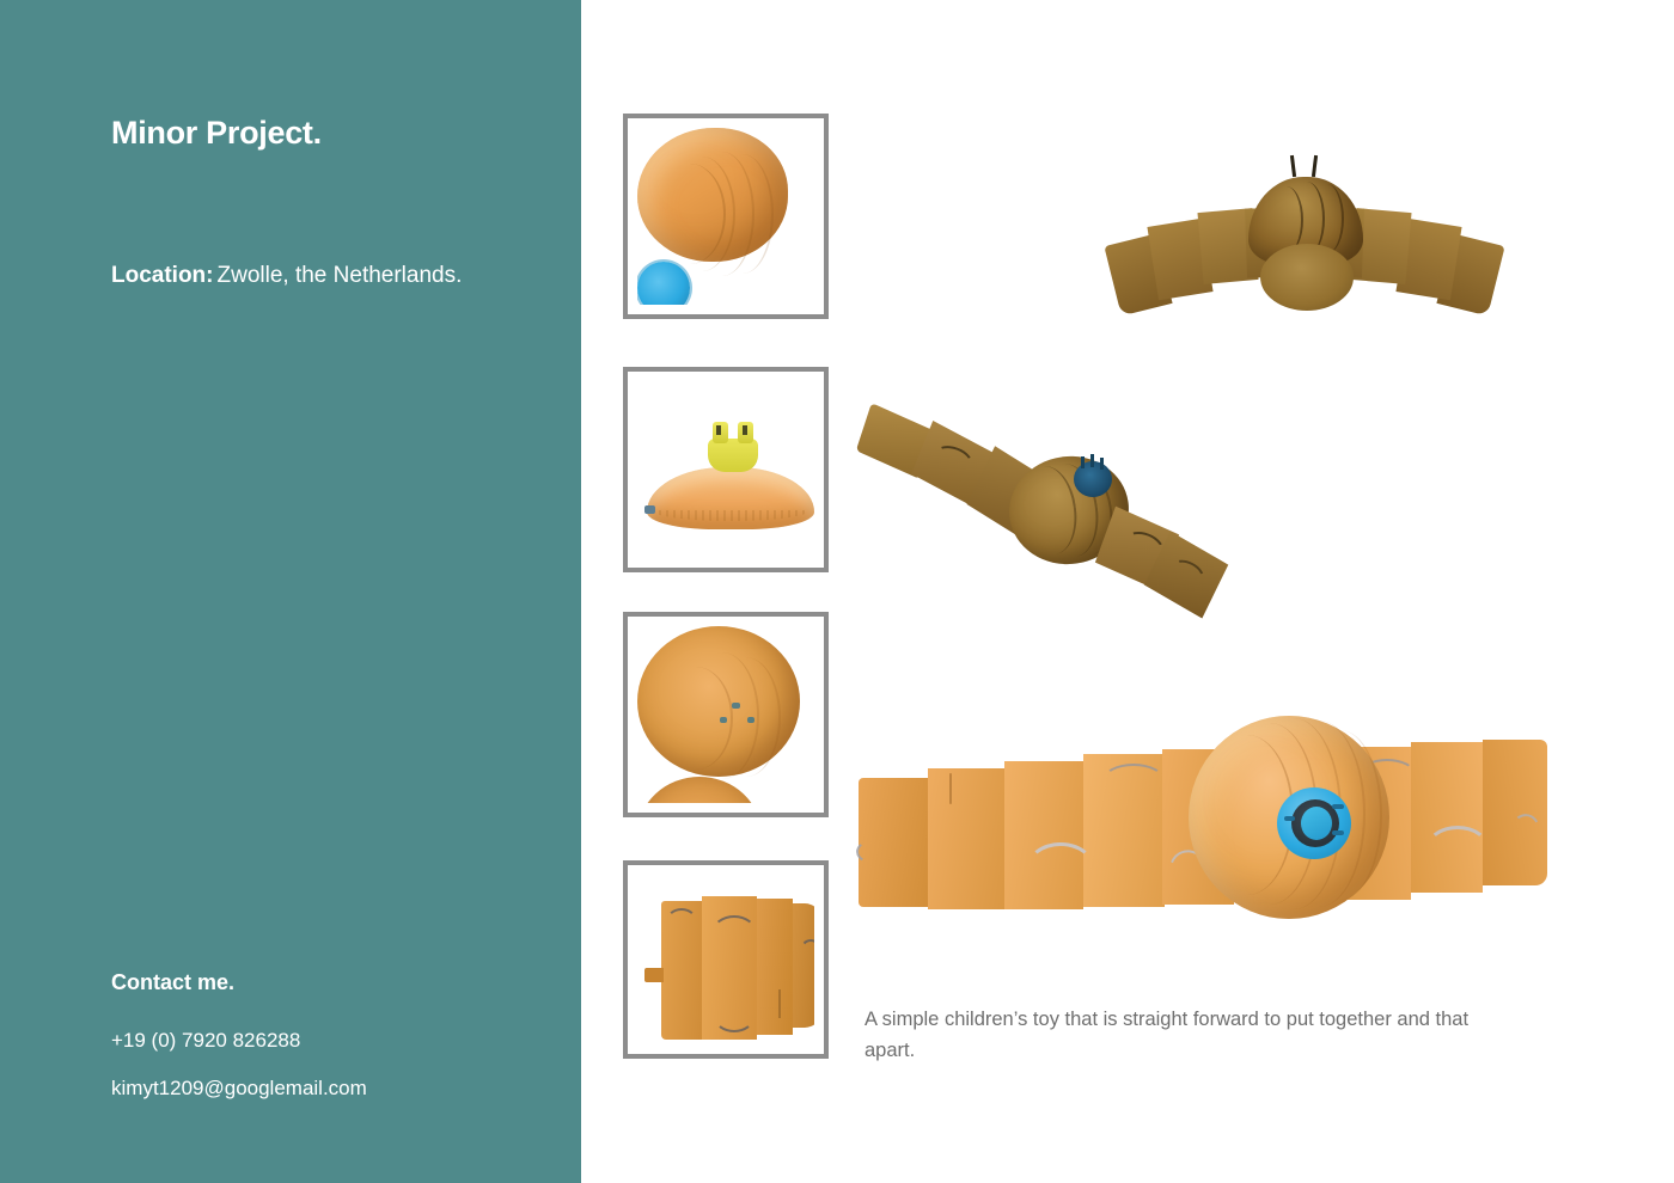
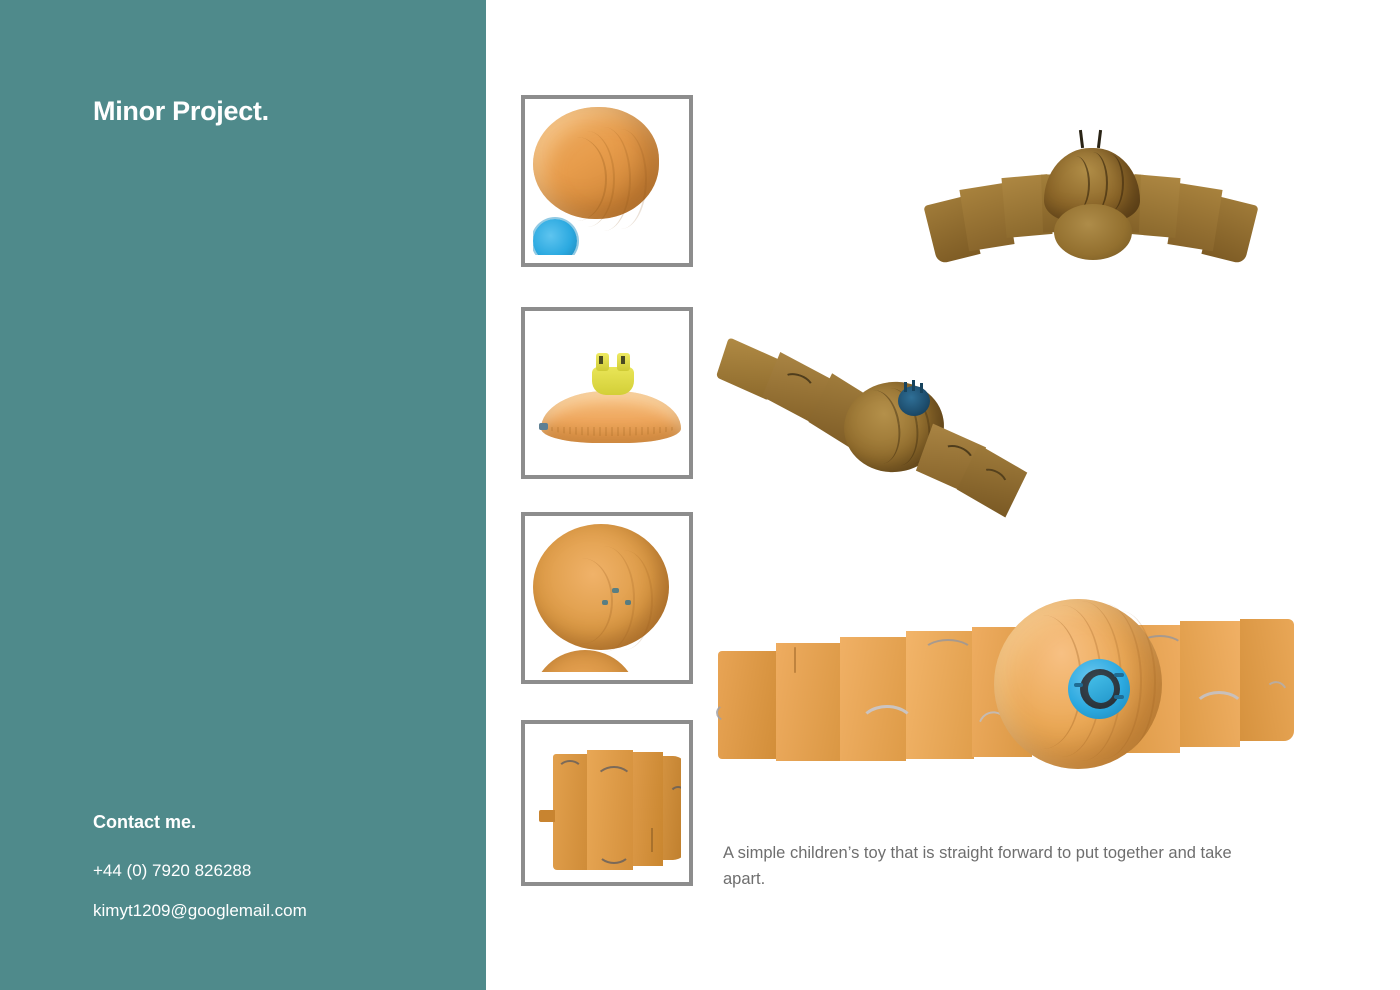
  Minor Project.
- Location: Zwolle, the Netherlands.
  Contact me.
- +19 (0) 7920 826288
+ +44 (0) 7920 826288
  kimyt1209@googlemail.com
- A simple children’s toy that is straight forward to put together and that apart.
+ A simple children’s toy that is straight forward to put together and take apart.
